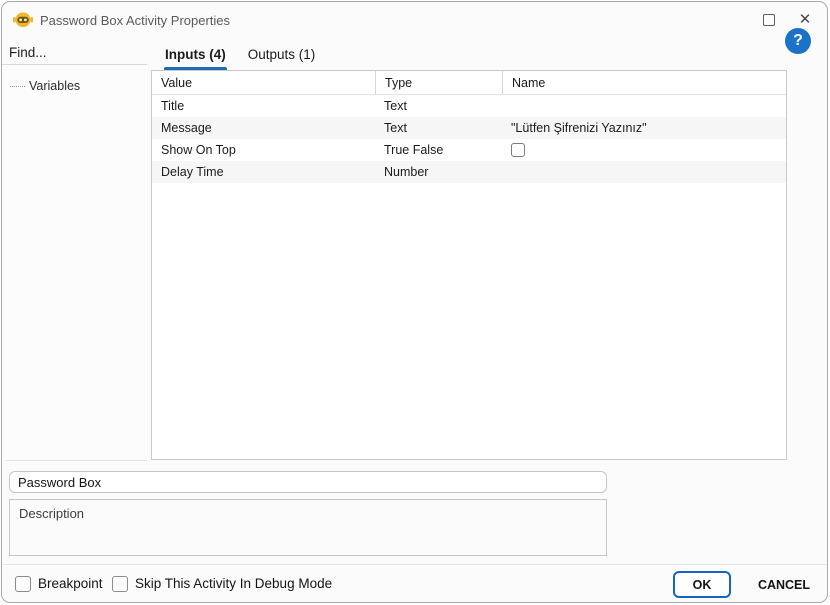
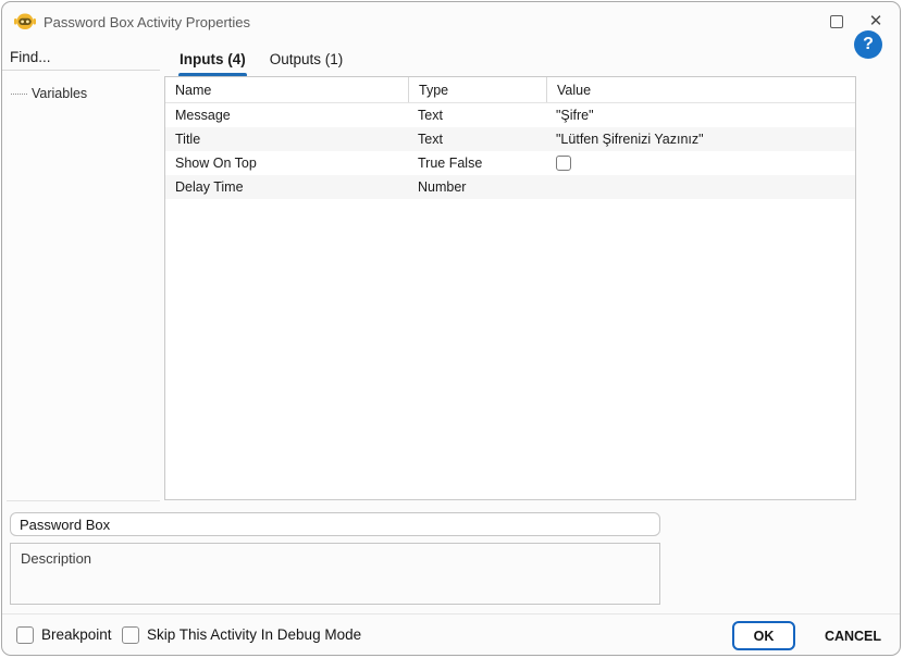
  Password Box Activity Properties
  ✕
  ?
  Find...
  Variables
  Inputs (4)
  Outputs (1)
- Value
+ Name
  Type
- Name
+ Value
- Title
+ Message
  Text
+ "Şifre"
- Message
+ Title
  Text
  "Lütfen Şifrenizi Yazınız"
  Show On Top
  True False
  Delay Time
  Number
  Password Box
  Description
  Breakpoint
  Skip This Activity In Debug Mode
  OK
  CANCEL
